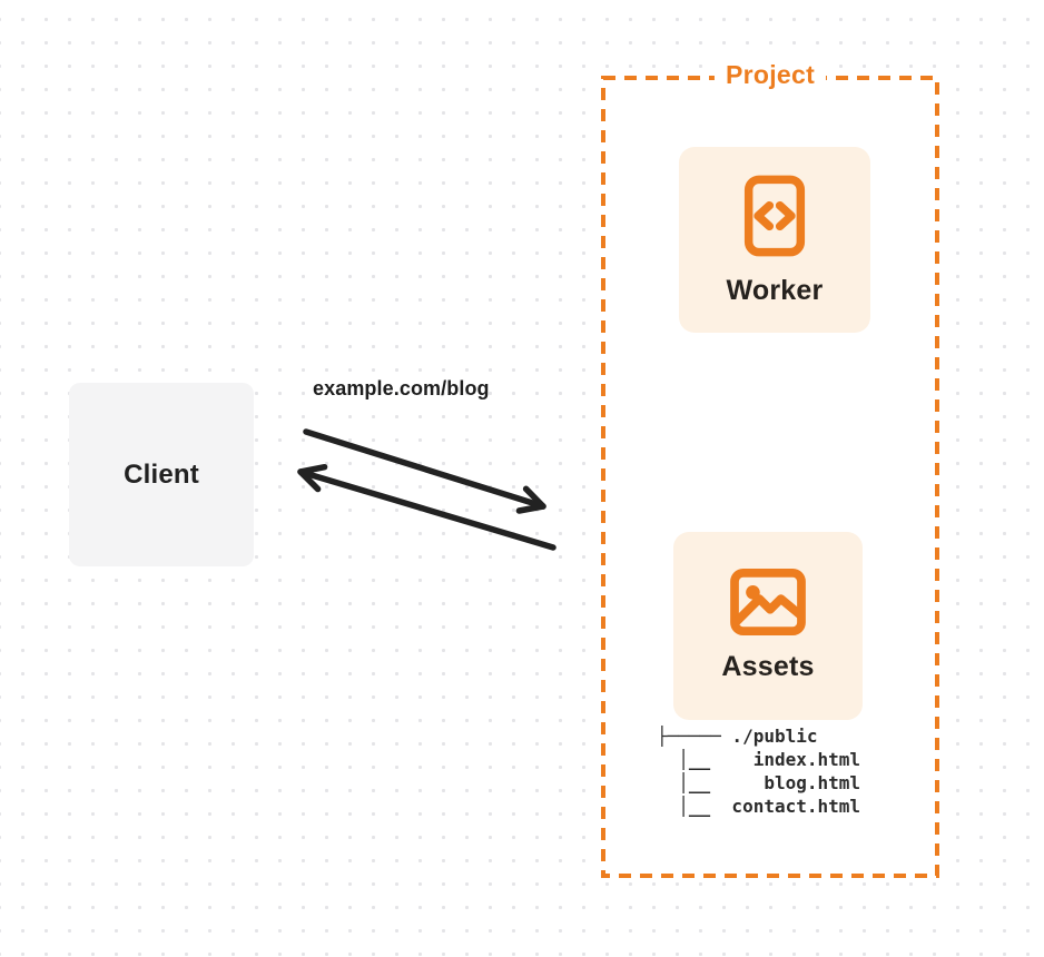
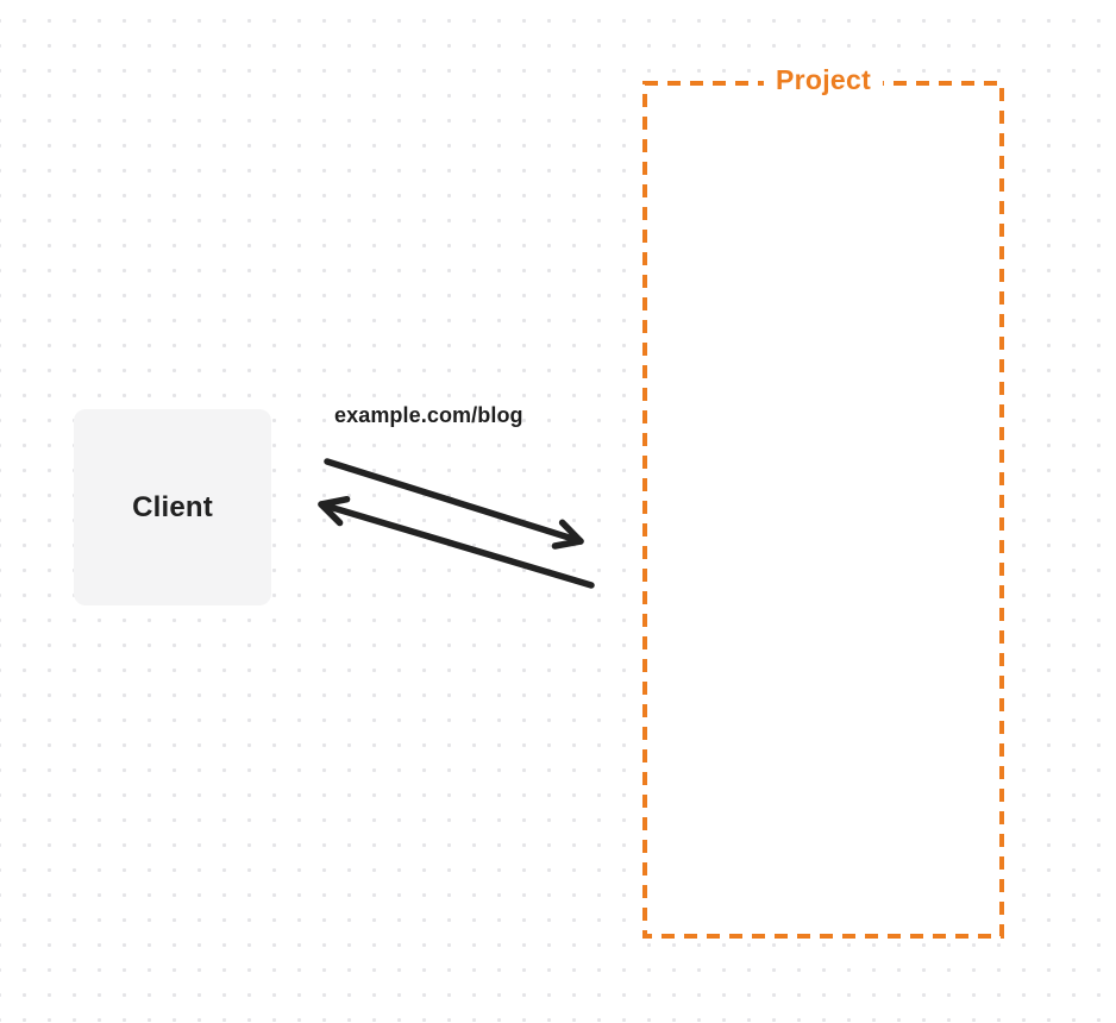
  Client
  example.com/blog
  Project
- Worker
- Assets
- ├───── ./public
- │__ index.html
- │__ blog.html
- │__ contact.html
